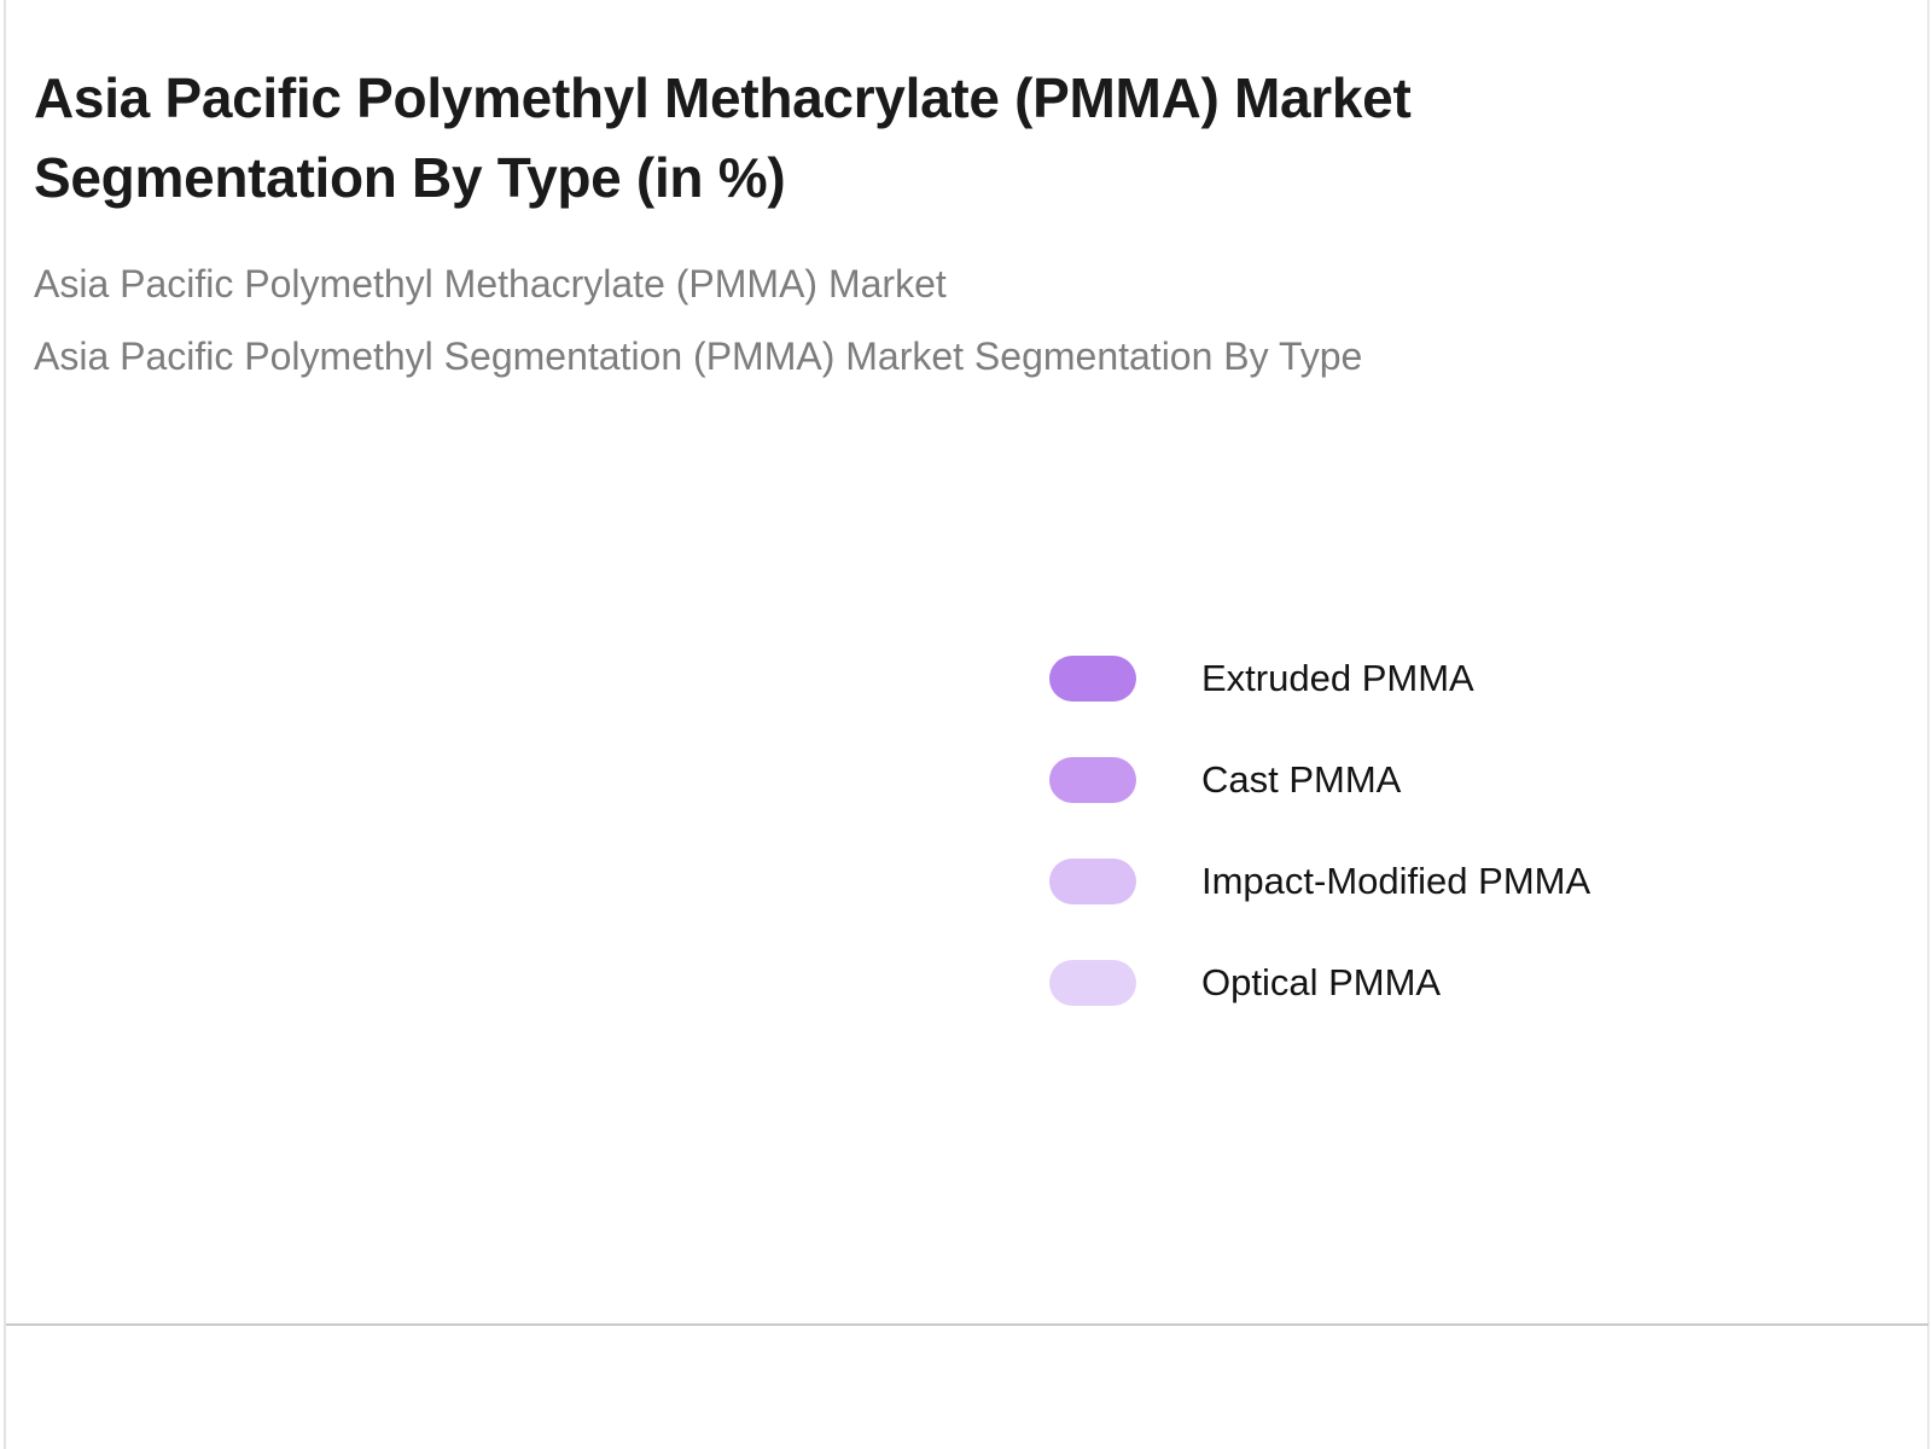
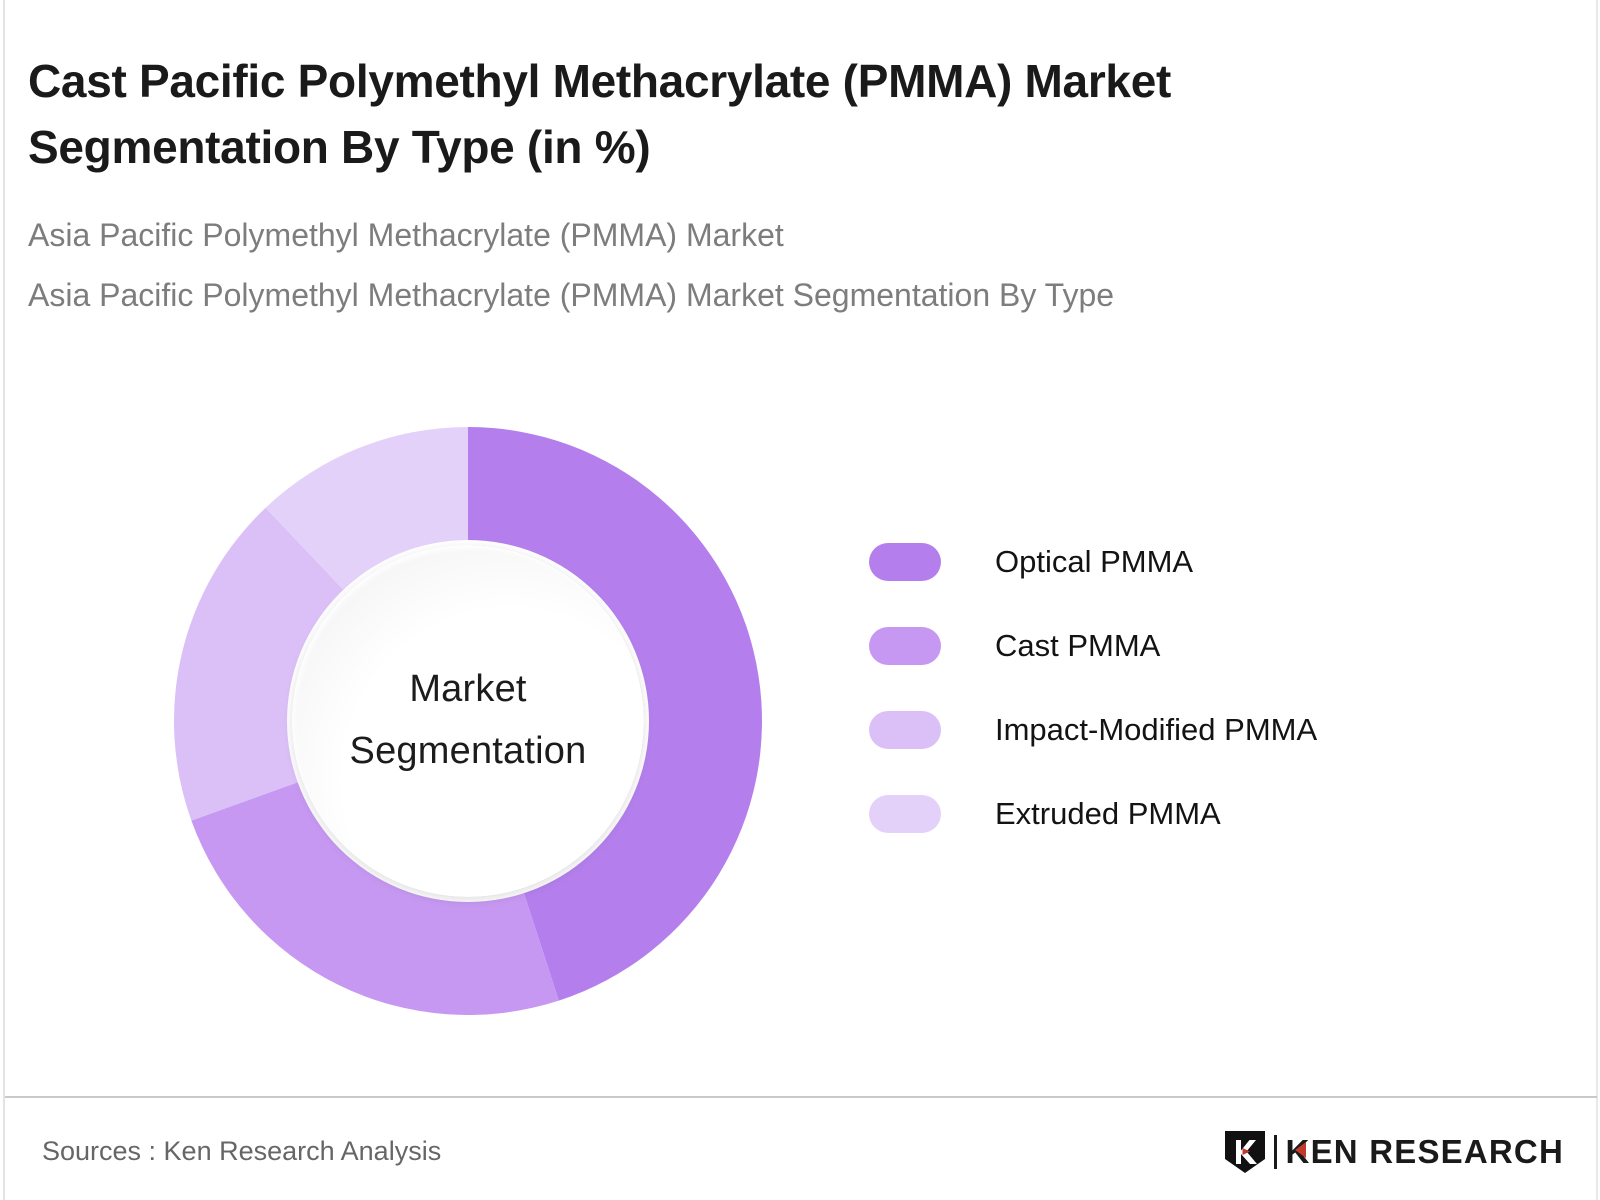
- Asia Pacific Polymethyl Methacrylate (PMMA) Market Segmentation By Type (in %)
+ Cast Pacific Polymethyl Methacrylate (PMMA) Market Segmentation By Type (in %)
  Asia Pacific Polymethyl Methacrylate (PMMA) Market
- Asia Pacific Polymethyl Segmentation (PMMA) Market Segmentation By Type
+ Asia Pacific Polymethyl Methacrylate (PMMA) Market Segmentation By Type
+ Market
+ Segmentation
- Extruded PMMA
+ Optical PMMA
  Cast PMMA
  Impact-Modified PMMA
- Optical PMMA
+ Extruded PMMA
+ Sources : Ken Research Analysis
+ K
+ EN RESEARCH
